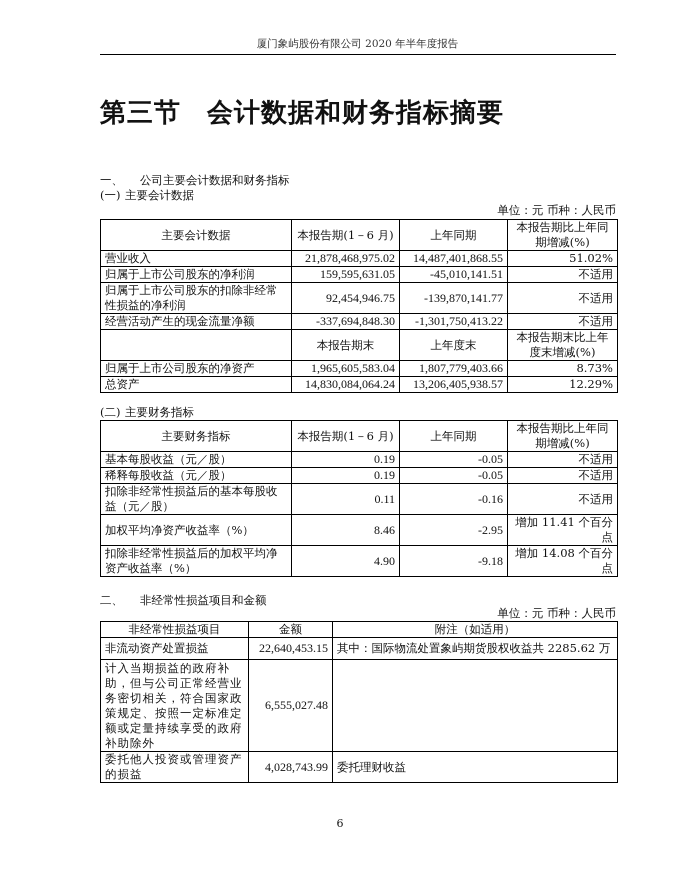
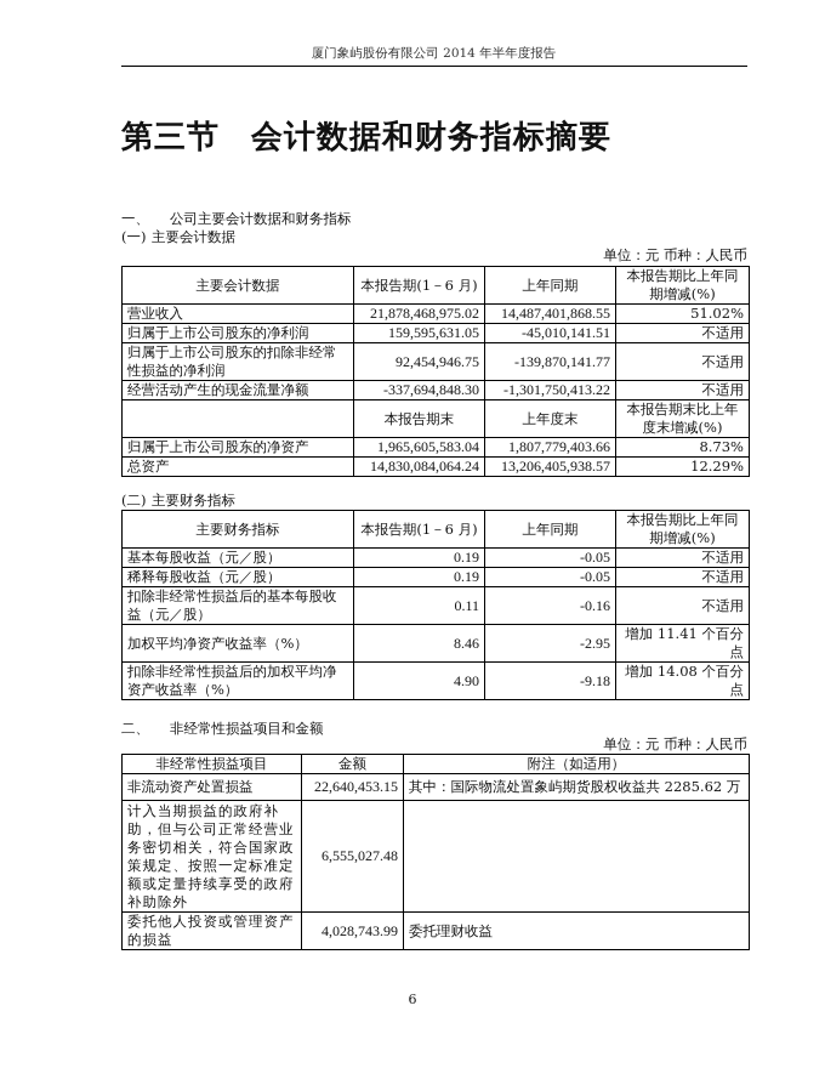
- 厦门象屿股份有限公司 2020 年半年度报告
+ 厦门象屿股份有限公司 2014 年半年度报告
  第三节 会计数据和财务指标摘要
  一、 公司主要会计数据和财务指标
  (一) 主要会计数据
  单位：元 币种：人民币
  主要会计数据	本报告期(1－6 月)	上年同期	本报告期比上年同期增减(%)
  营业收入	21,878,468,975.02	14,487,401,868.55	51.02%
  归属于上市公司股东的净利润	159,595,631.05	-45,010,141.51	不适用
  归属于上市公司股东的扣除非经常性损益的净利润	92,454,946.75	-139,870,141.77	不适用
  经营活动产生的现金流量净额	-337,694,848.30	-1,301,750,413.22	不适用
  	本报告期末	上年度末	本报告期末比上年度末增减(%)
  归属于上市公司股东的净资产	1,965,605,583.04	1,807,779,403.66	8.73%
  总资产	14,830,084,064.24	13,206,405,938.57	12.29%
  (二) 主要财务指标
  主要财务指标	本报告期(1－6 月)	上年同期	本报告期比上年同期增减(%)
  基本每股收益（元／股）	0.19	-0.05	不适用
  稀释每股收益（元／股）	0.19	-0.05	不适用
  扣除非经常性损益后的基本每股收益（元／股）	0.11	-0.16	不适用
  加权平均净资产收益率（%）	8.46	-2.95	增加 11.41 个百分点
  扣除非经常性损益后的加权平均净资产收益率（%）	4.90	-9.18	增加 14.08 个百分点
  二、 非经常性损益项目和金额
  单位：元 币种：人民币
  非经常性损益项目	金额	附注（如适用）
  非流动资产处置损益	22,640,453.15	其中：国际物流处置象屿期货股权收益共 2285.62 万
  计入当期损益的政府补助，但与公司正常经营业务密切相关，符合国家政策规定、按照一定标准定额或定量持续享受的政府补助除外	6,555,027.48
  委托他人投资或管理资产的损益	4,028,743.99	委托理财收益
  6
